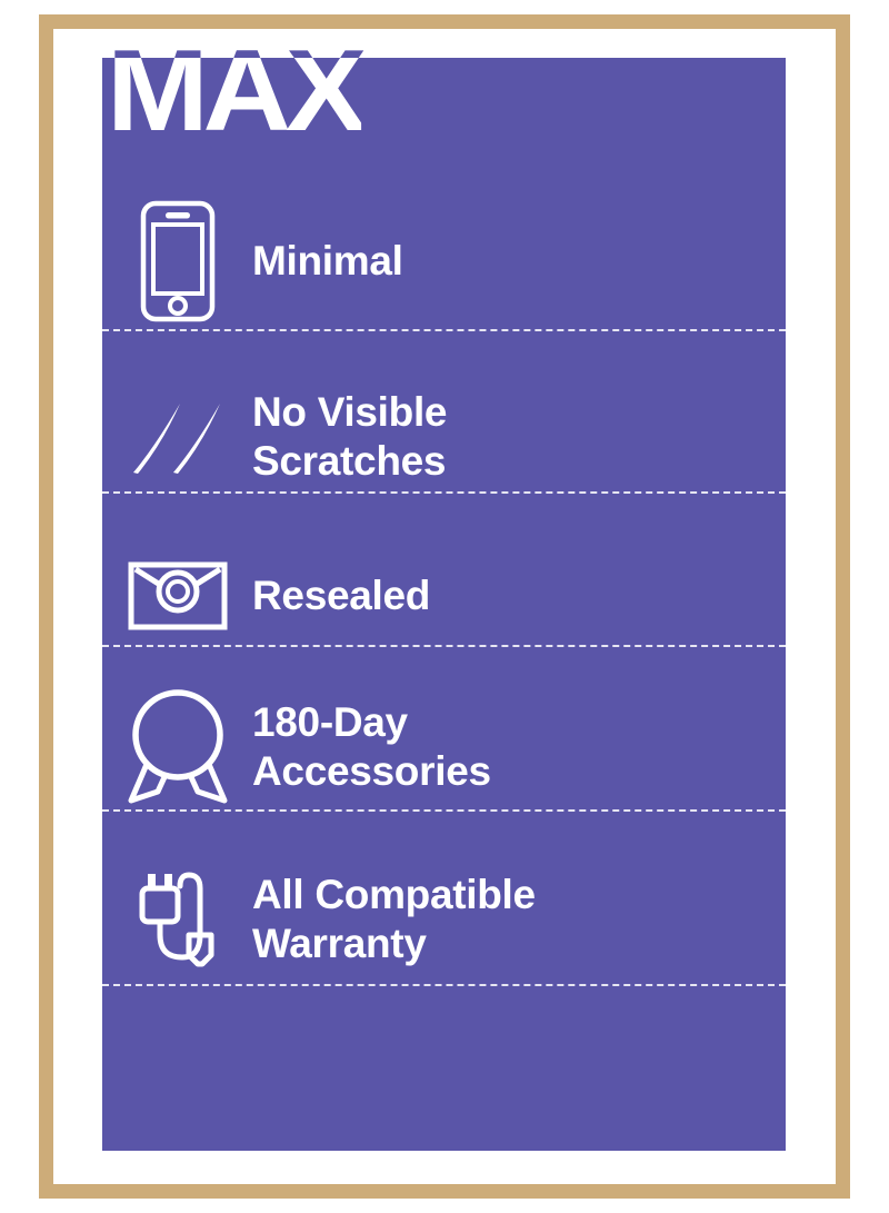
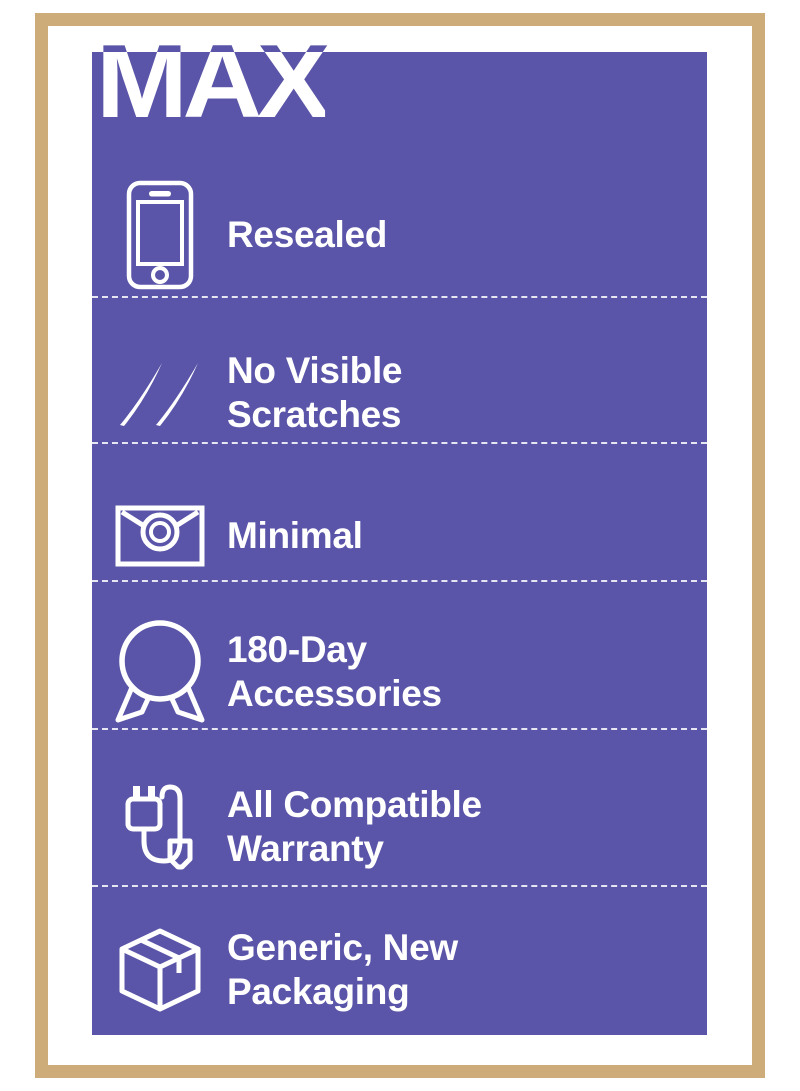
  MAX
- Minimal
+ Resealed
  No Visible
  Scratches
- Resealed
+ Minimal
  180-Day
  Accessories
  All Compatible
  Warranty
+ Generic, New
+ Packaging
